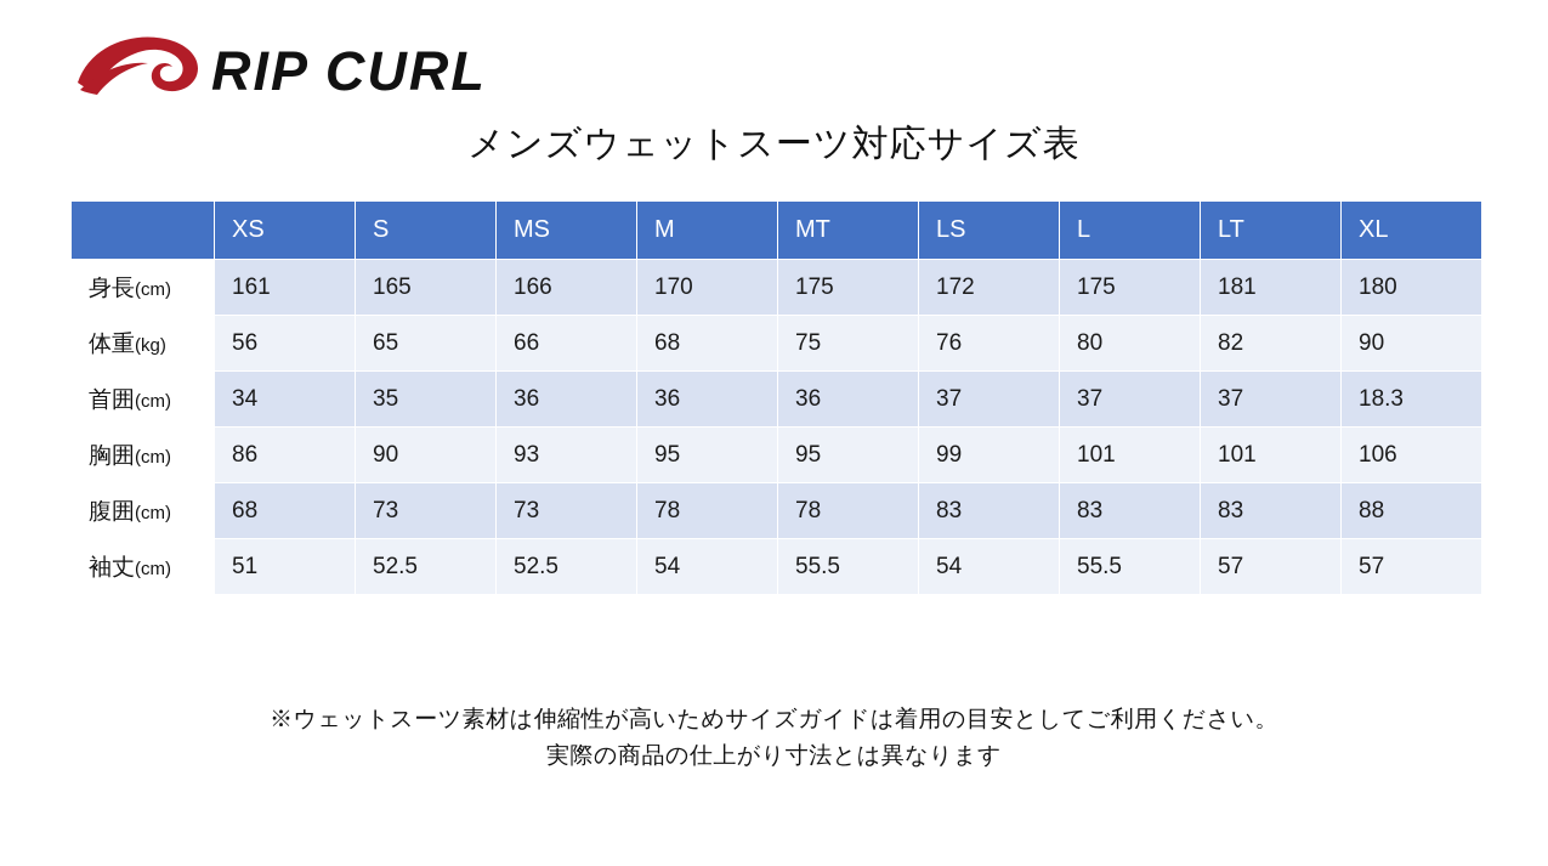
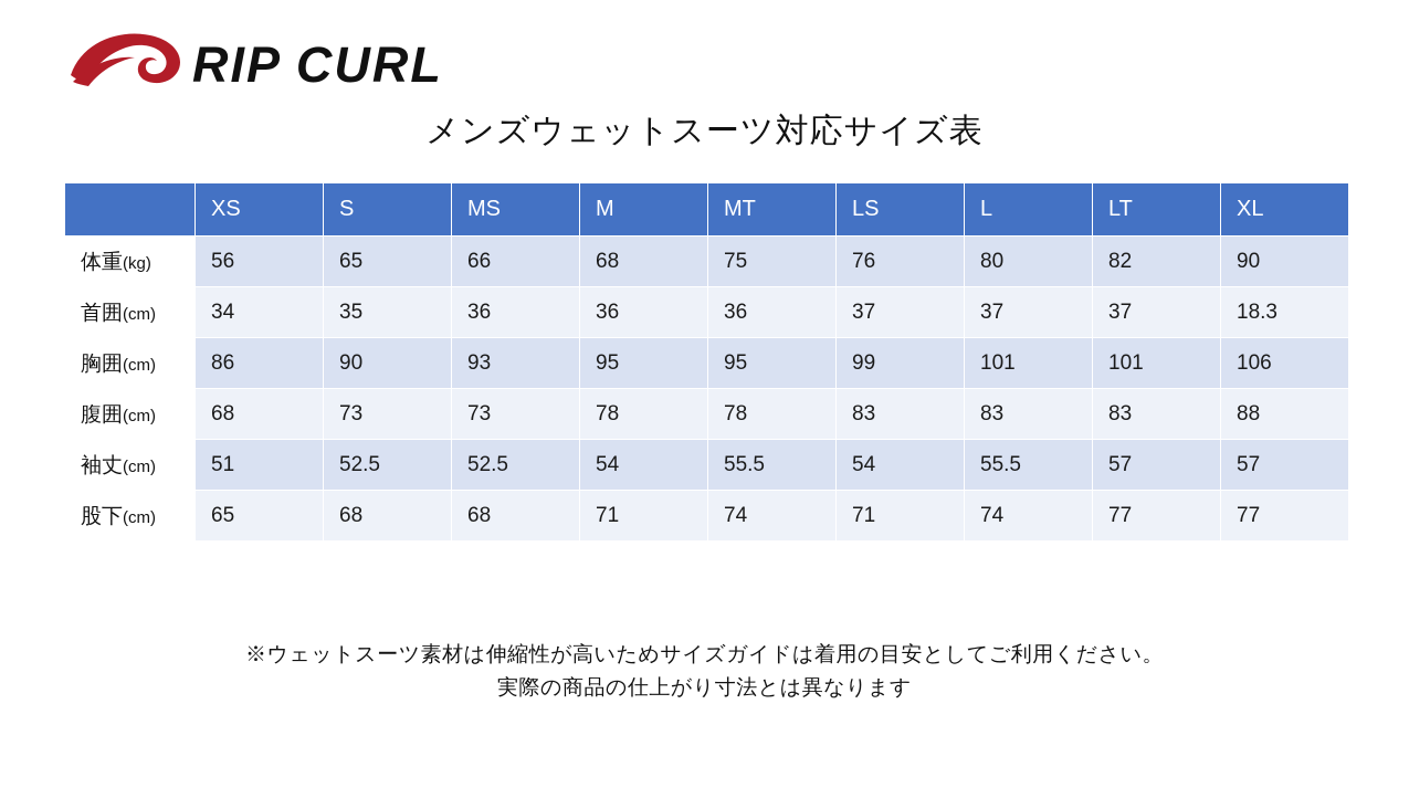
  RIP CURL
  メンズウェットスーツ対応サイズ表
  	XS	S	MS	M	MT	LS	L	LT	XL
- 身長(cm)	161	165	166	170	175	172	175	181	180
  体重(kg)	56	65	66	68	75	76	80	82	90
  首囲(cm)	34	35	36	36	36	37	37	37	18.3
  胸囲(cm)	86	90	93	95	95	99	101	101	106
  腹囲(cm)	68	73	73	78	78	83	83	83	88
  袖丈(cm)	51	52.5	52.5	54	55.5	54	55.5	57	57
+ 股下(cm)	65	68	68	71	74	71	74	77	77
  ※ウェットスーツ素材は伸縮性が高いためサイズガイドは着用の目安としてご利用ください。
  実際の商品の仕上がり寸法とは異なります
